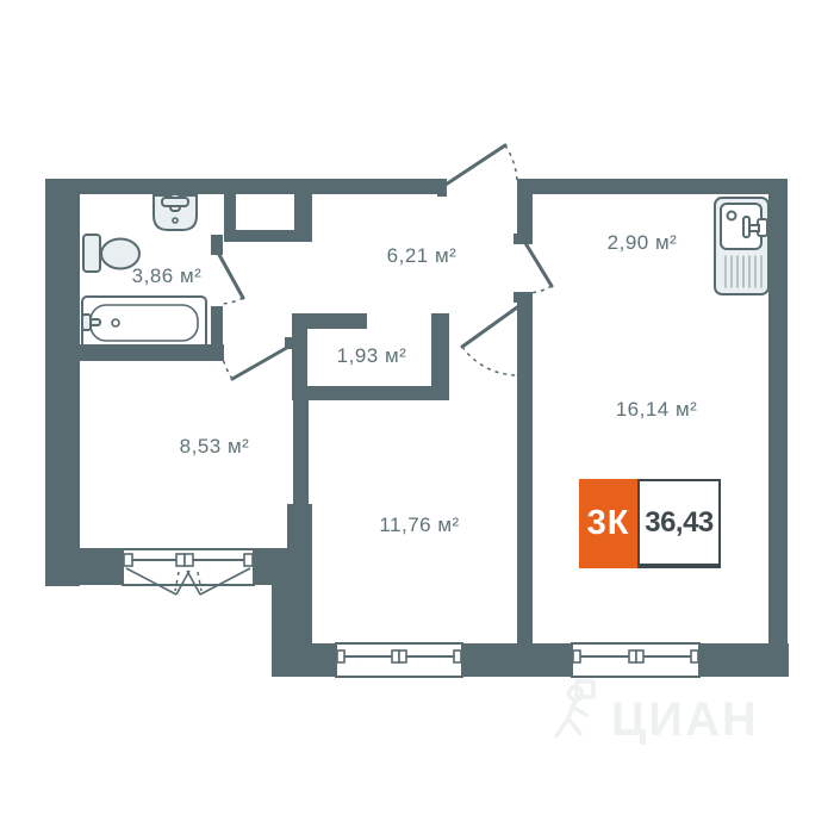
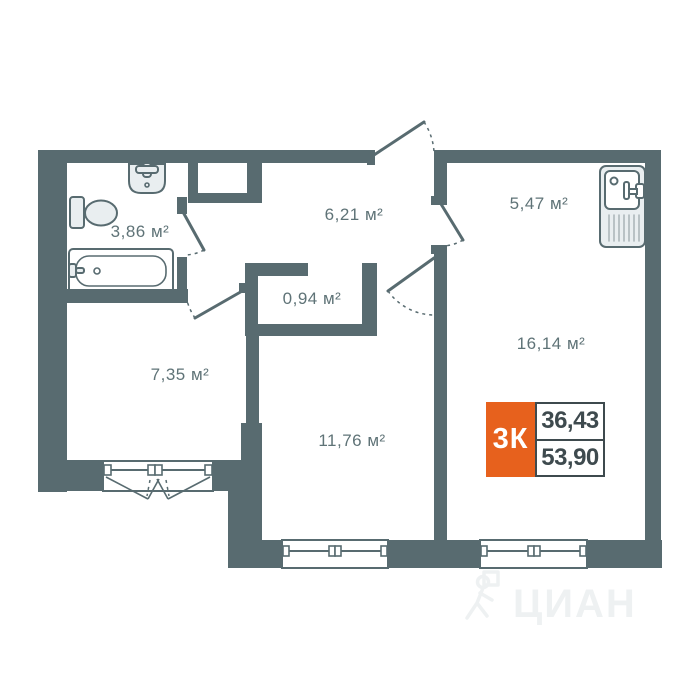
  3,86 м²
  6,21 м²
- 2,90 м²
+ 5,47 м²
- 1,93 м²
+ 0,94 м²
- 8,53 м²
+ 7,35 м²
  11,76 м²
  16,14 м²
  3К
  36,43
+ 53,90
